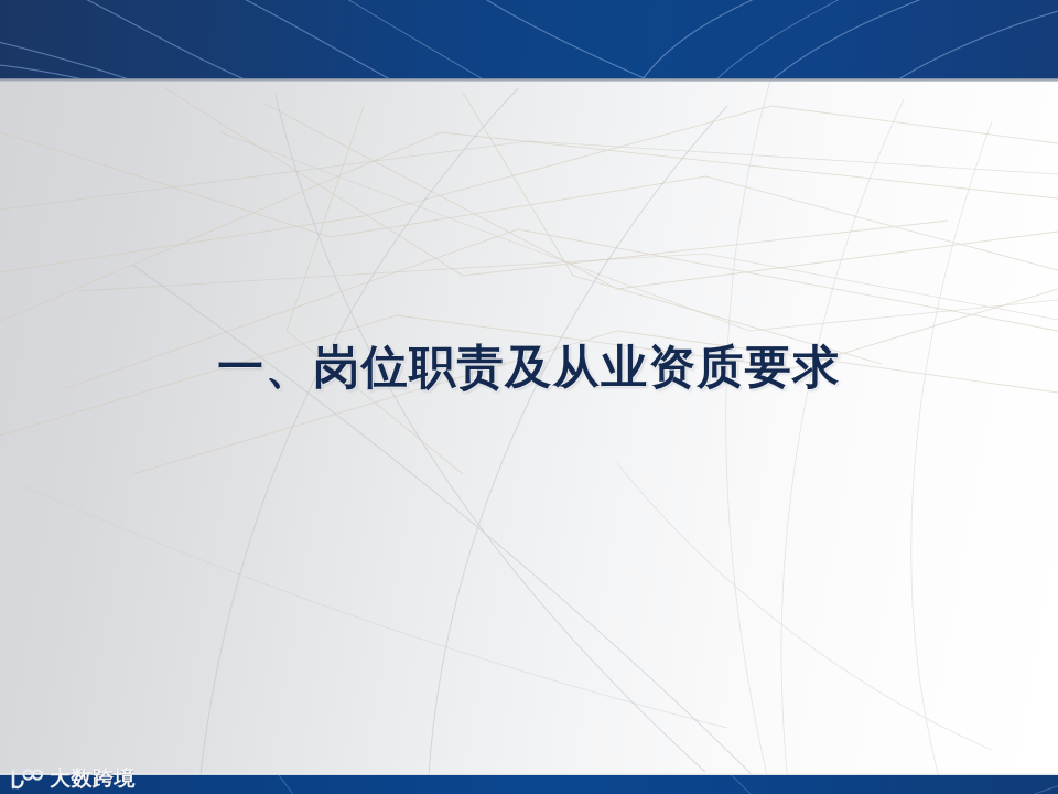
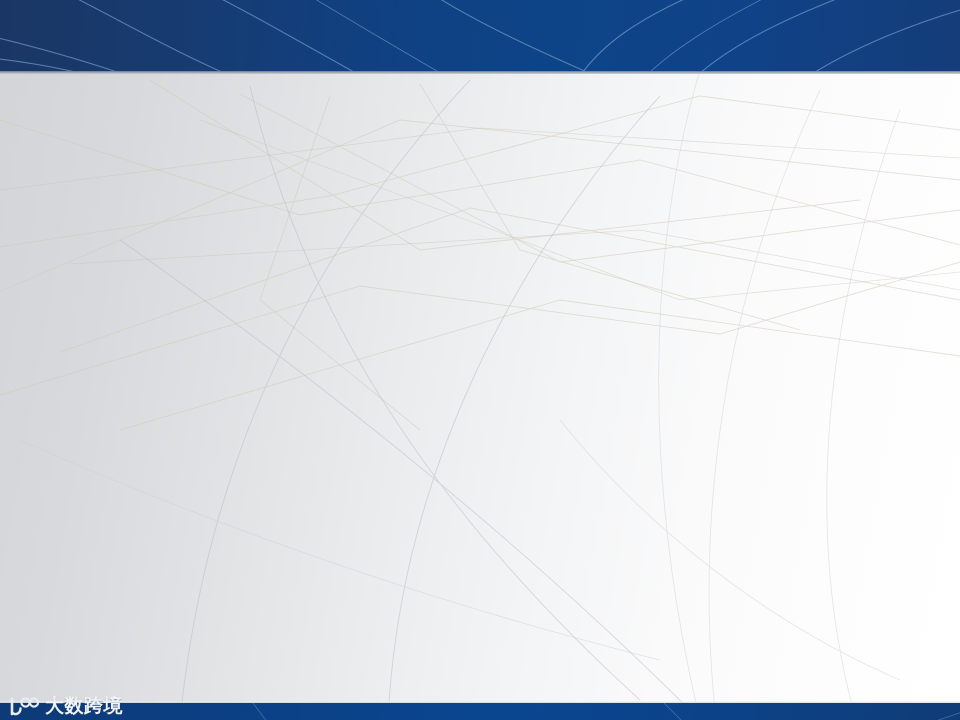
- 一、岗位职责及从业资质要求
  大数跨境
